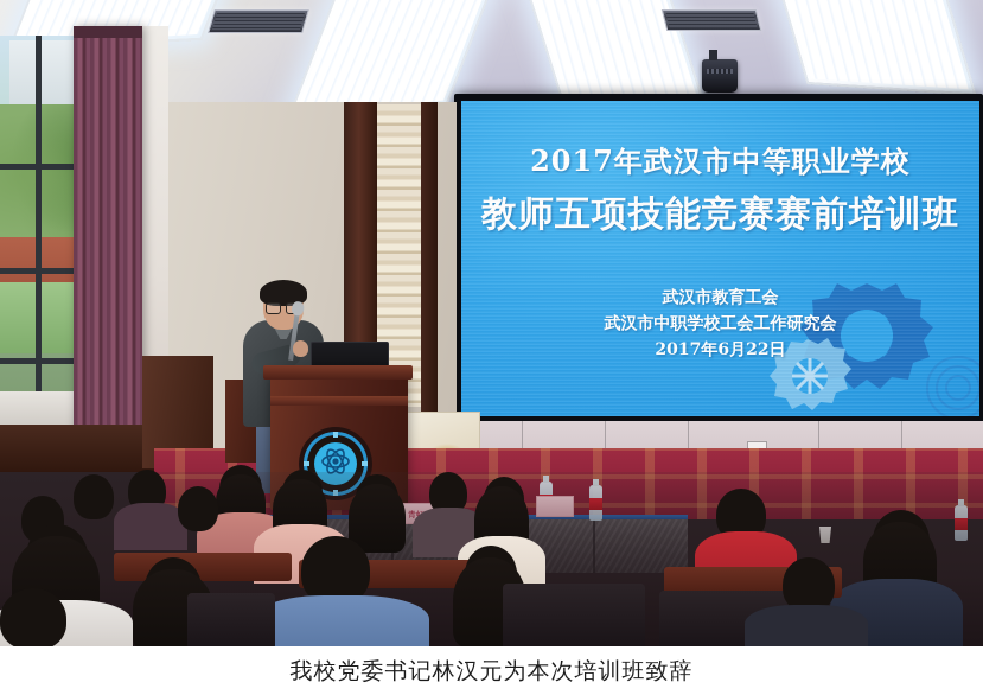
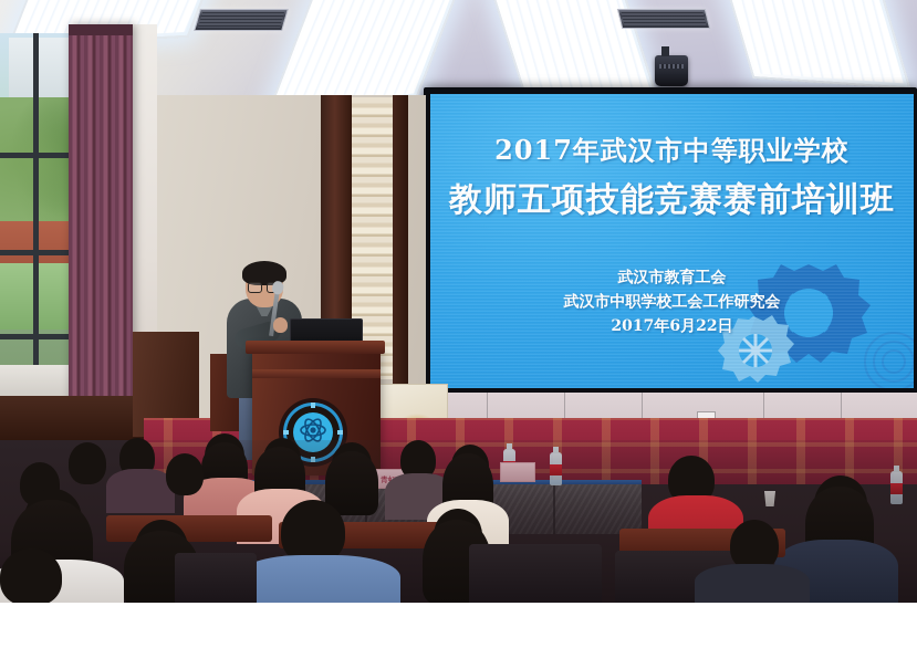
- 我校党委书记林汉元为本次培训班致辞
